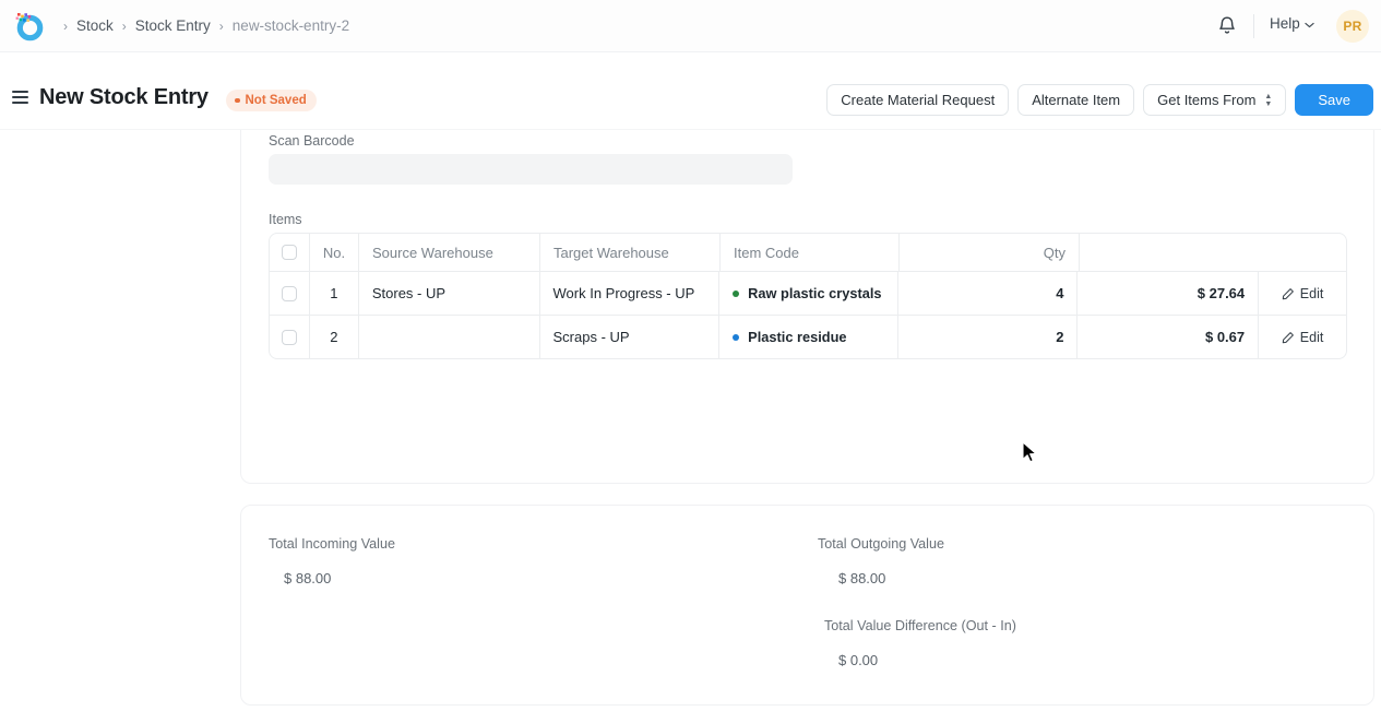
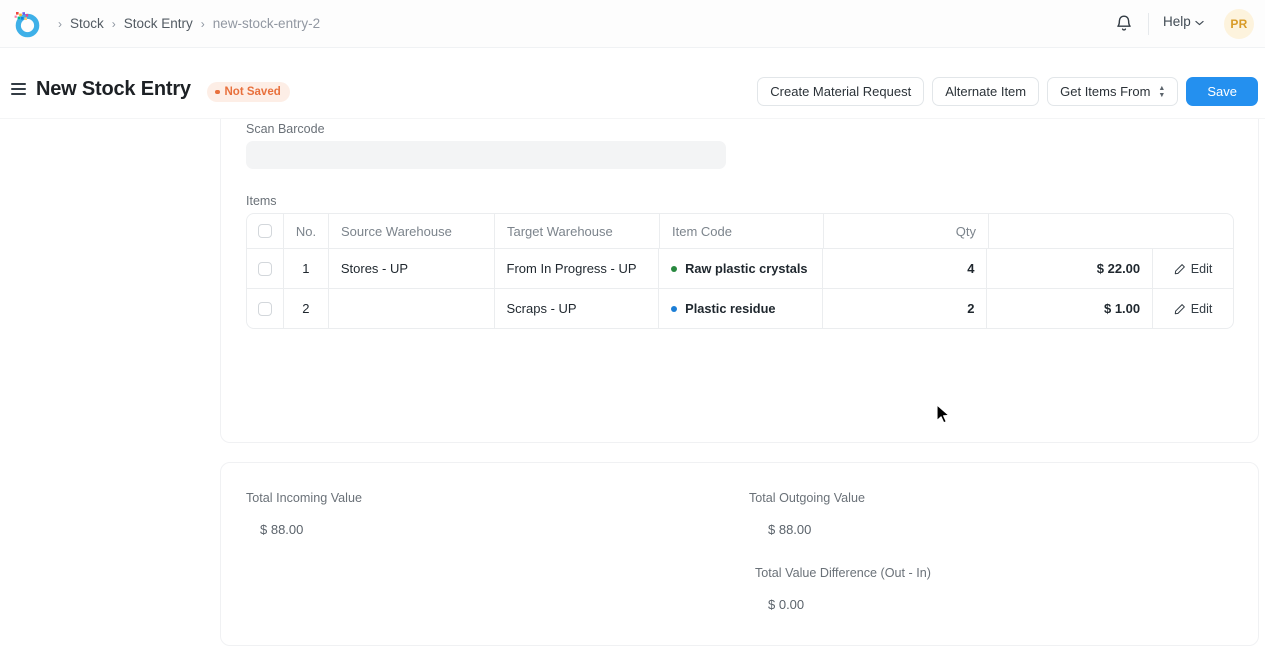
  ›
  Stock
  ›
  Stock Entry
  ›
  new-stock-entry-2
  Help
  PR
  New Stock Entry
  Not Saved
  Create Material Request
  Alternate Item
  Get Items From
  Save
  Scan Barcode
  Items
  No.
  Source Warehouse
  Target Warehouse
  Item Code
  Qty
  1
  Stores - UP
- Work In Progress - UP
+ From In Progress - UP
  Raw plastic crystals
  4
- $ 27.64
+ $ 22.00
  Edit
  2
  Scraps - UP
  Plastic residue
  2
- $ 0.67
+ $ 1.00
  Edit
  Total Incoming Value
  $ 88.00
  Total Outgoing Value
  $ 88.00
  Total Value Difference (Out - In)
  $ 0.00
